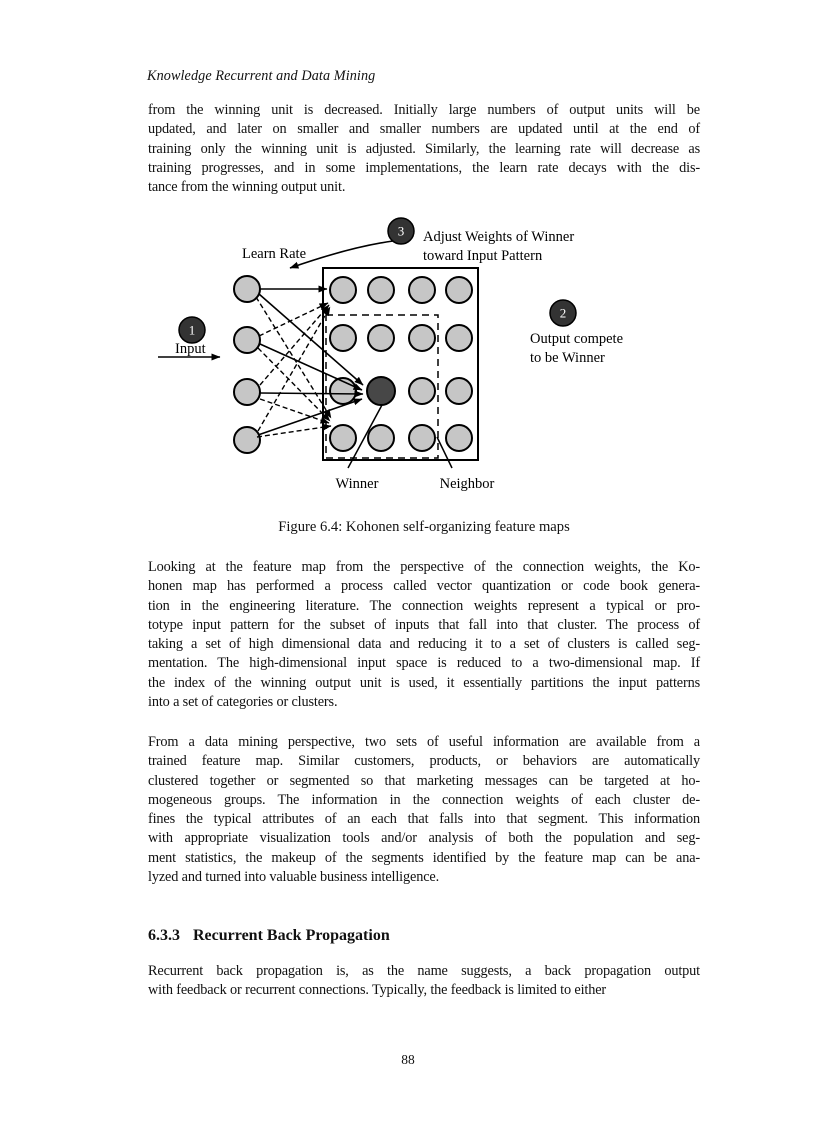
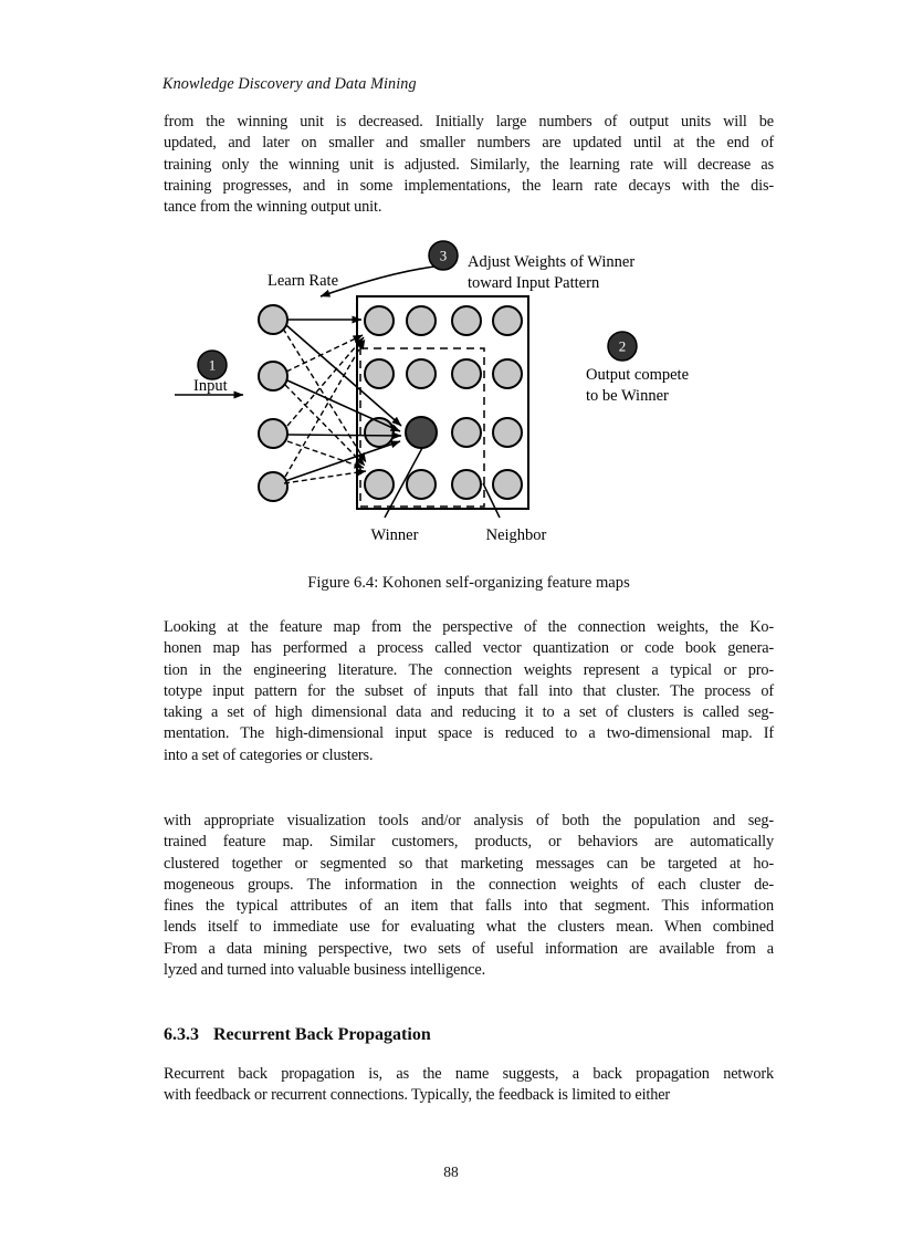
- Knowledge Recurrent and Data Mining
+ Knowledge Discovery and Data Mining
  from the winning unit is decreased. Initially large numbers of output units will be
  updated, and later on smaller and smaller numbers are updated until at the end of
  training only the winning unit is adjusted. Similarly, the learning rate will decrease as
  training progresses, and in some implementations, the learn rate decays with the dis-
  tance from the winning output unit.
  1
  2
  3
  Learn Rate
  Adjust Weights of Winner
  toward Input Pattern
  Input
  Output compete
  to be Winner
  Winner
  Neighbor
  Figure 6.4: Kohonen self-organizing feature maps
  Looking at the feature map from the perspective of the connection weights, the Ko-
  honen map has performed a process called vector quantization or code book genera-
  tion in the engineering literature. The connection weights represent a typical or pro-
  totype input pattern for the subset of inputs that fall into that cluster. The process of
  taking a set of high dimensional data and reducing it to a set of clusters is called seg-
  mentation. The high-dimensional input space is reduced to a two-dimensional map. If
- the index of the winning output unit is used, it essentially partitions the input patterns
  into a set of categories or clusters.
- From a data mining perspective, two sets of useful information are available from a
+ with appropriate visualization tools and/or analysis of both the population and seg-
  trained feature map. Similar customers, products, or behaviors are automatically
  clustered together or segmented so that marketing messages can be targeted at ho-
  mogeneous groups. The information in the connection weights of each cluster de-
- fines the typical attributes of an each that falls into that segment. This information
+ fines the typical attributes of an item that falls into that segment. This information
+ lends itself to immediate use for evaluating what the clusters mean. When combined
- with appropriate visualization tools and/or analysis of both the population and seg-
+ From a data mining perspective, two sets of useful information are available from a
- ment statistics, the makeup of the segments identified by the feature map can be ana-
  lyzed and turned into valuable business intelligence.
  6.3.3 Recurrent Back Propagation
- Recurrent back propagation is, as the name suggests, a back propagation output
+ Recurrent back propagation is, as the name suggests, a back propagation network
  with feedback or recurrent connections. Typically, the feedback is limited to either
  88
